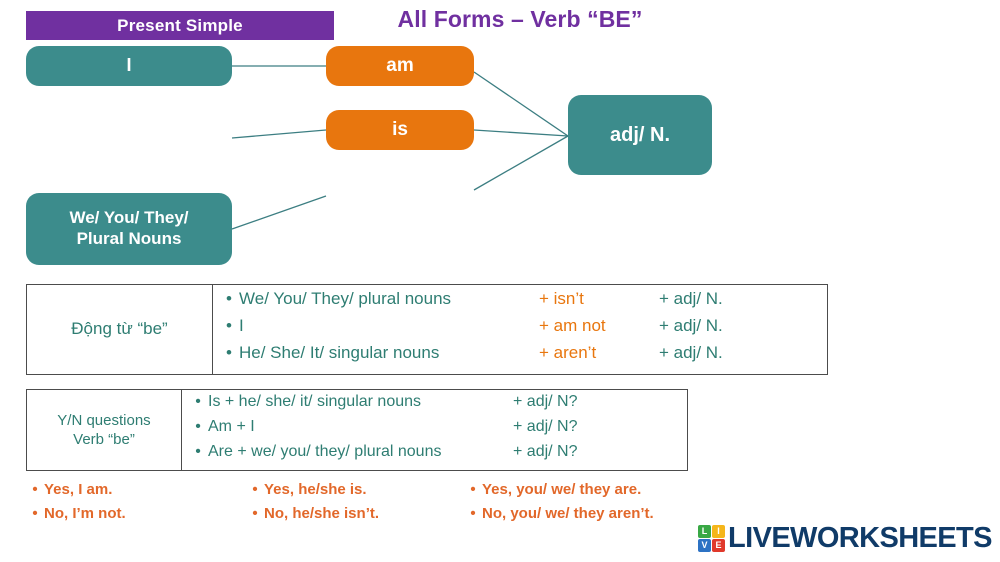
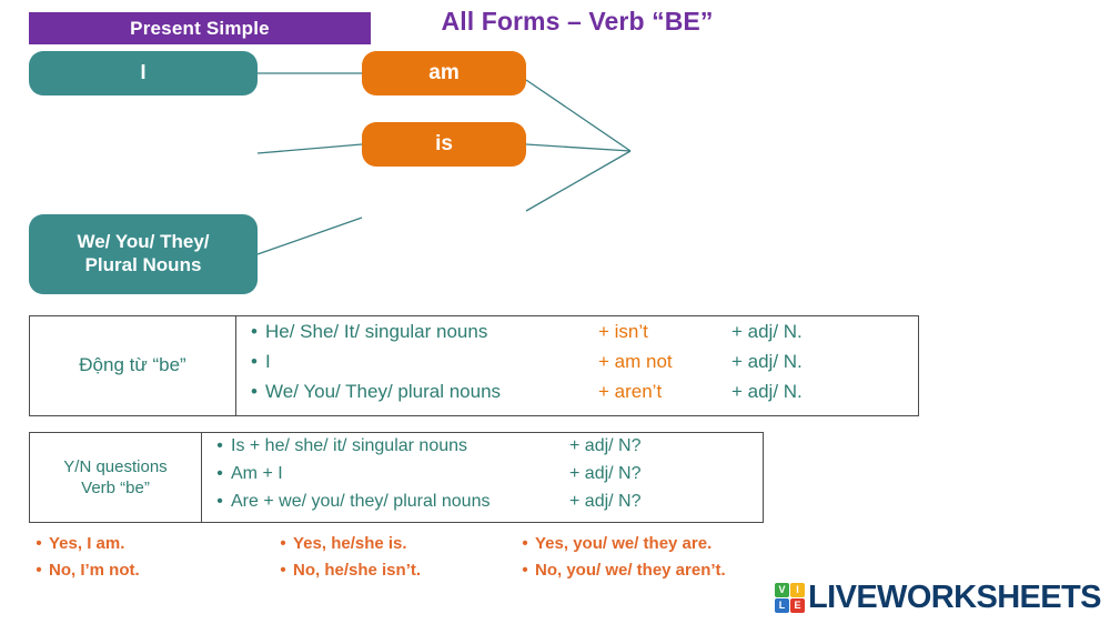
  All Forms – Verb “BE”
  Present Simple
  I
  We/ You/ They/
  Plural Nouns
  am
  is
- adj/ N.
  Động từ “be”
  •
- We/ You/ They/ plural nouns
+ He/ She/ It/ singular nouns
  + isn’t
  + adj/ N.
  •
  I
  + am not
  + adj/ N.
  •
- He/ She/ It/ singular nouns
+ We/ You/ They/ plural nouns
  + aren’t
  + adj/ N.
  Y/N questions
  Verb “be”
  •
  Is + he/ she/ it/ singular nouns
  + adj/ N?
  •
  Am + I
  + adj/ N?
  •
  Are + we/ you/ they/ plural nouns
  + adj/ N?
  •
  Yes, I am.
  •
  No, I’m not.
  •
  Yes, he/she is.
  •
  No, he/she isn’t.
  •
  Yes, you/ we/ they are.
  •
  No, you/ we/ they aren’t.
- L
+ V
  I
- V
+ L
  E
  LIVEWORKSHEETS
